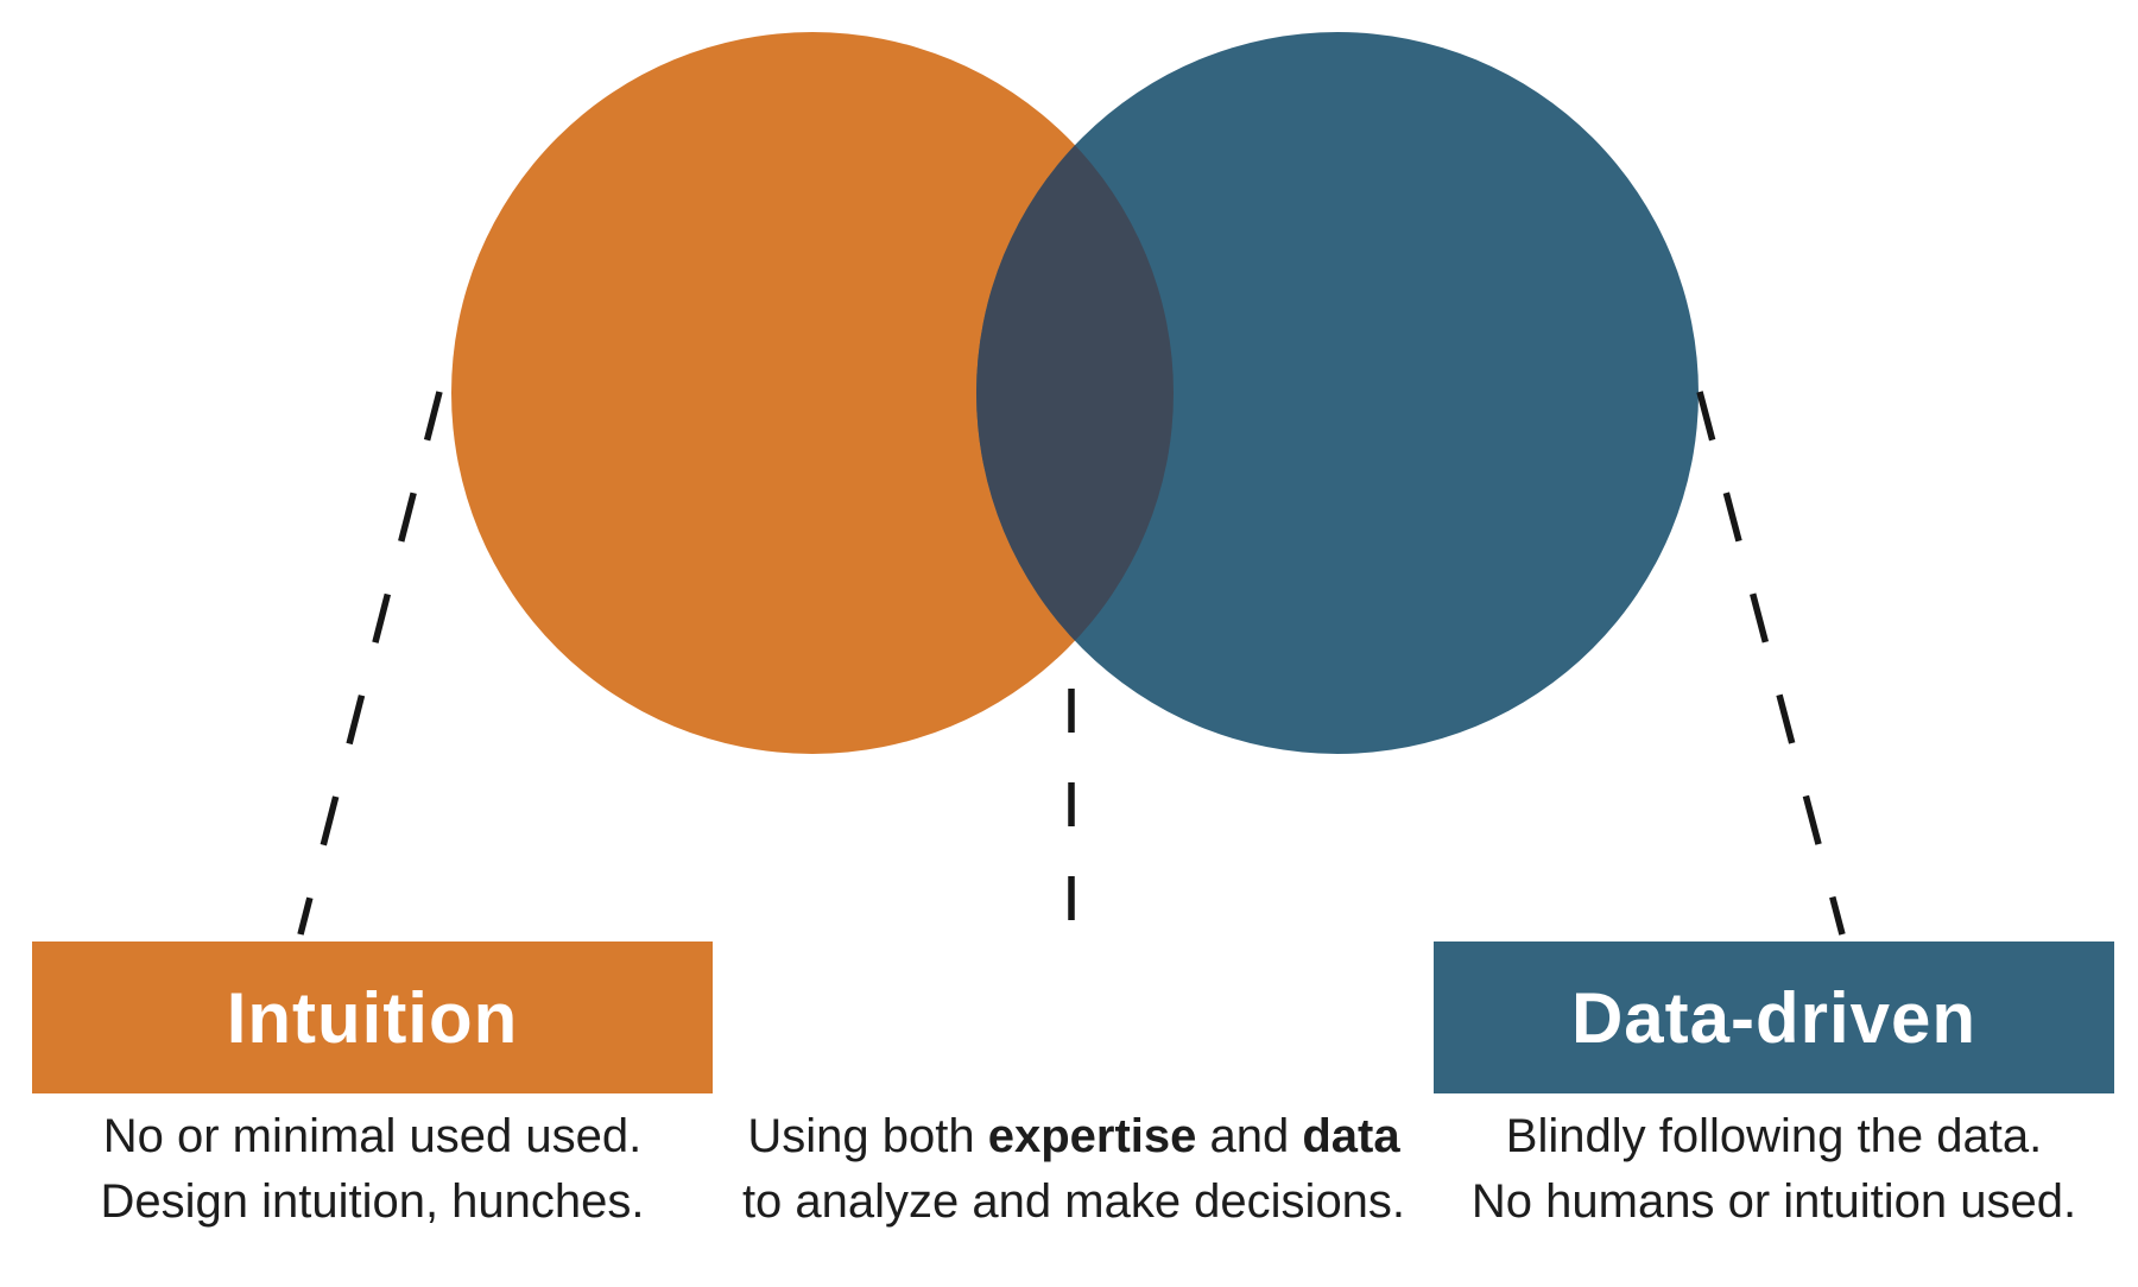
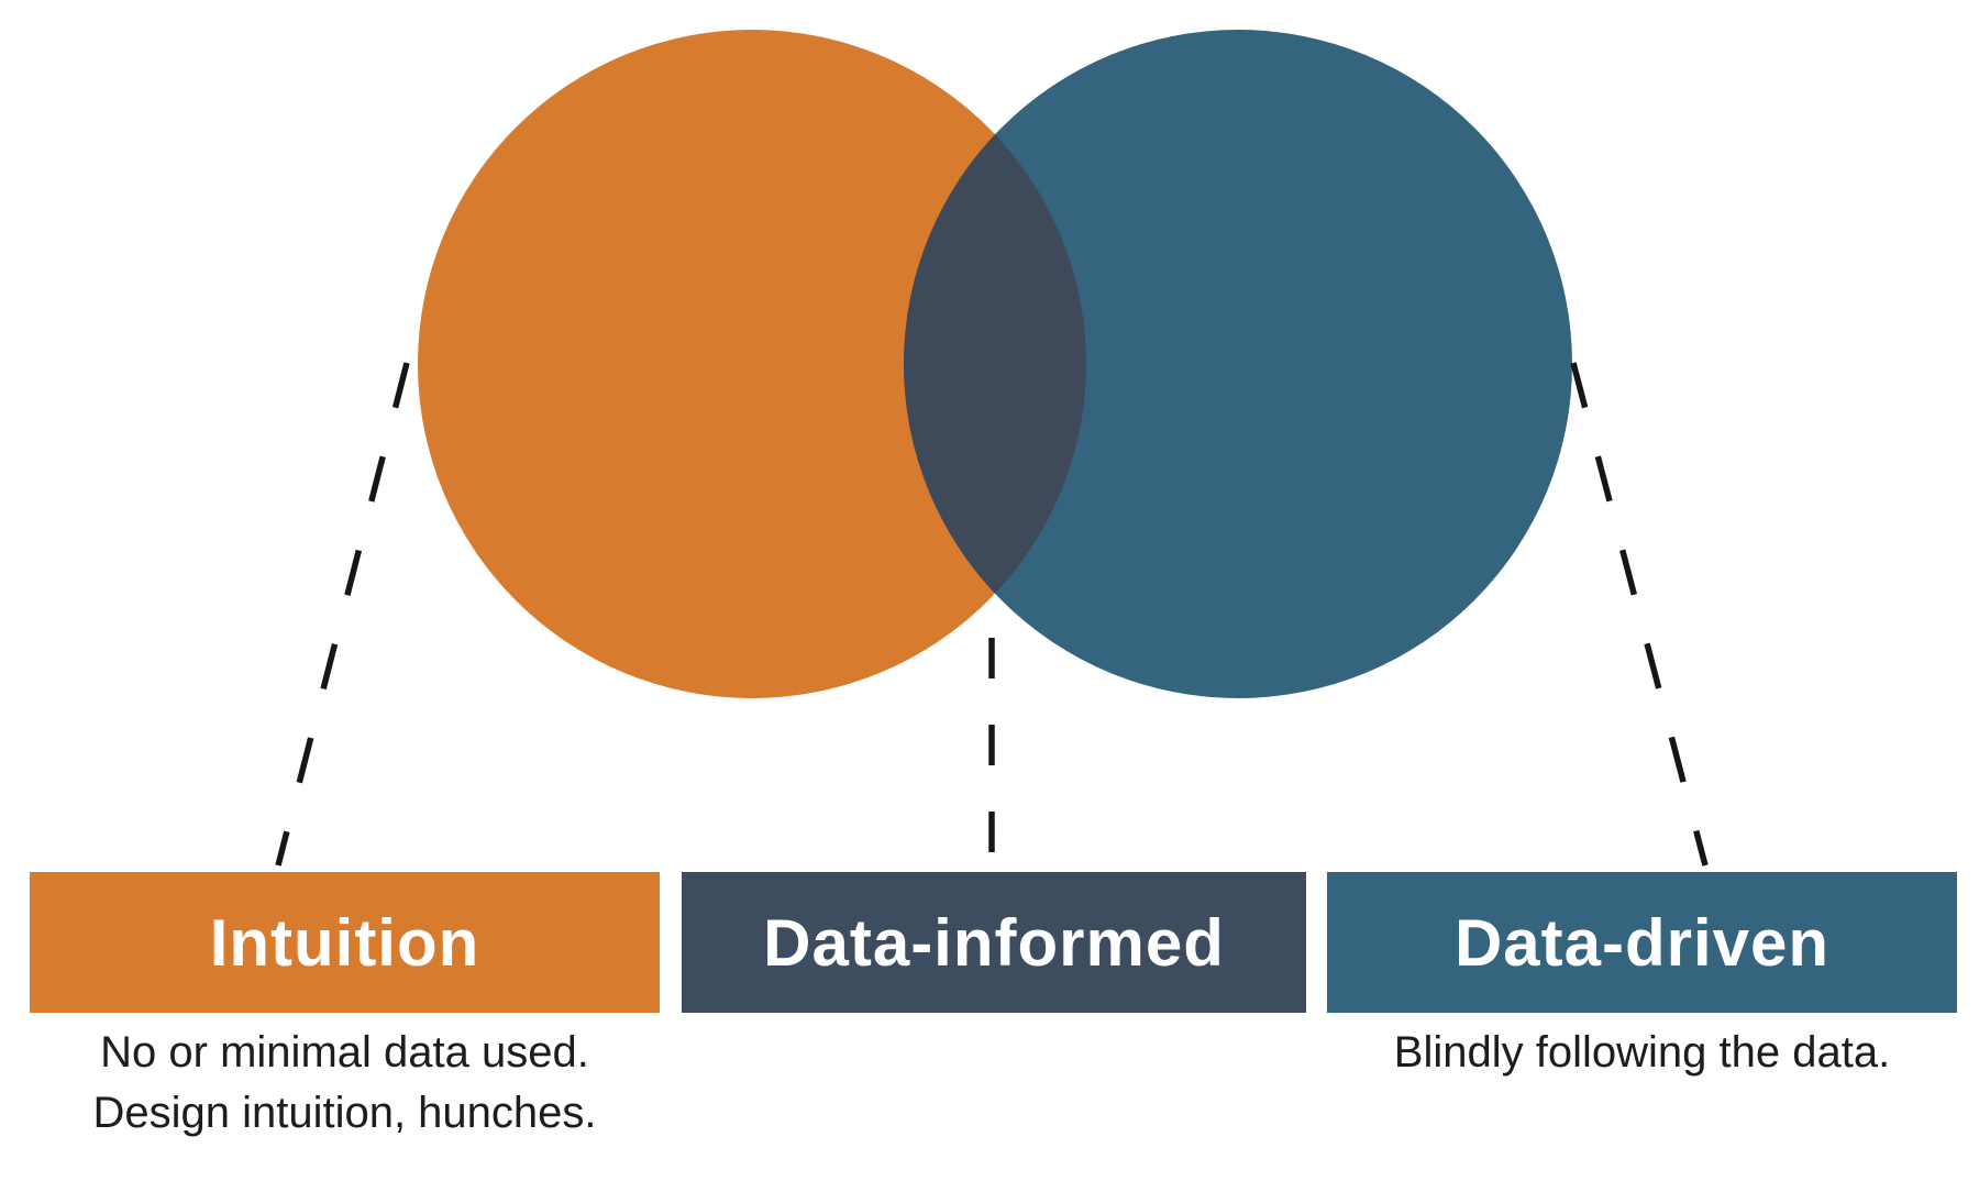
  Intuition
+ Data-informed
  Data-driven
- No or minimal used used.
+ No or minimal data used.
  Design intuition, hunches.
- Using both expertise and data
- to analyze and make decisions.
  Blindly following the data.
- No humans or intuition used.
